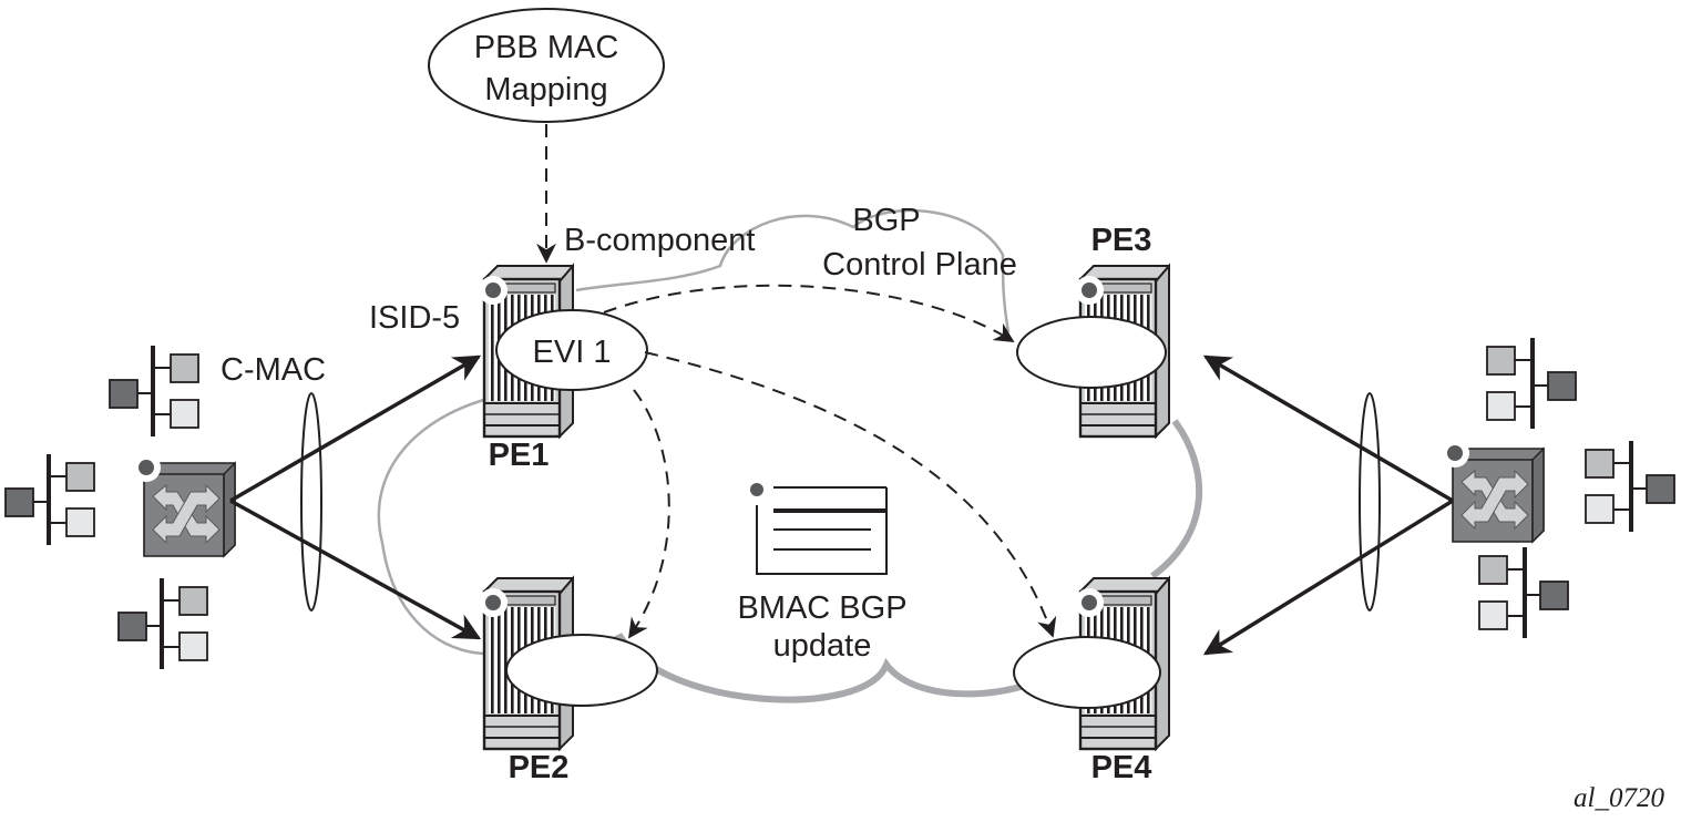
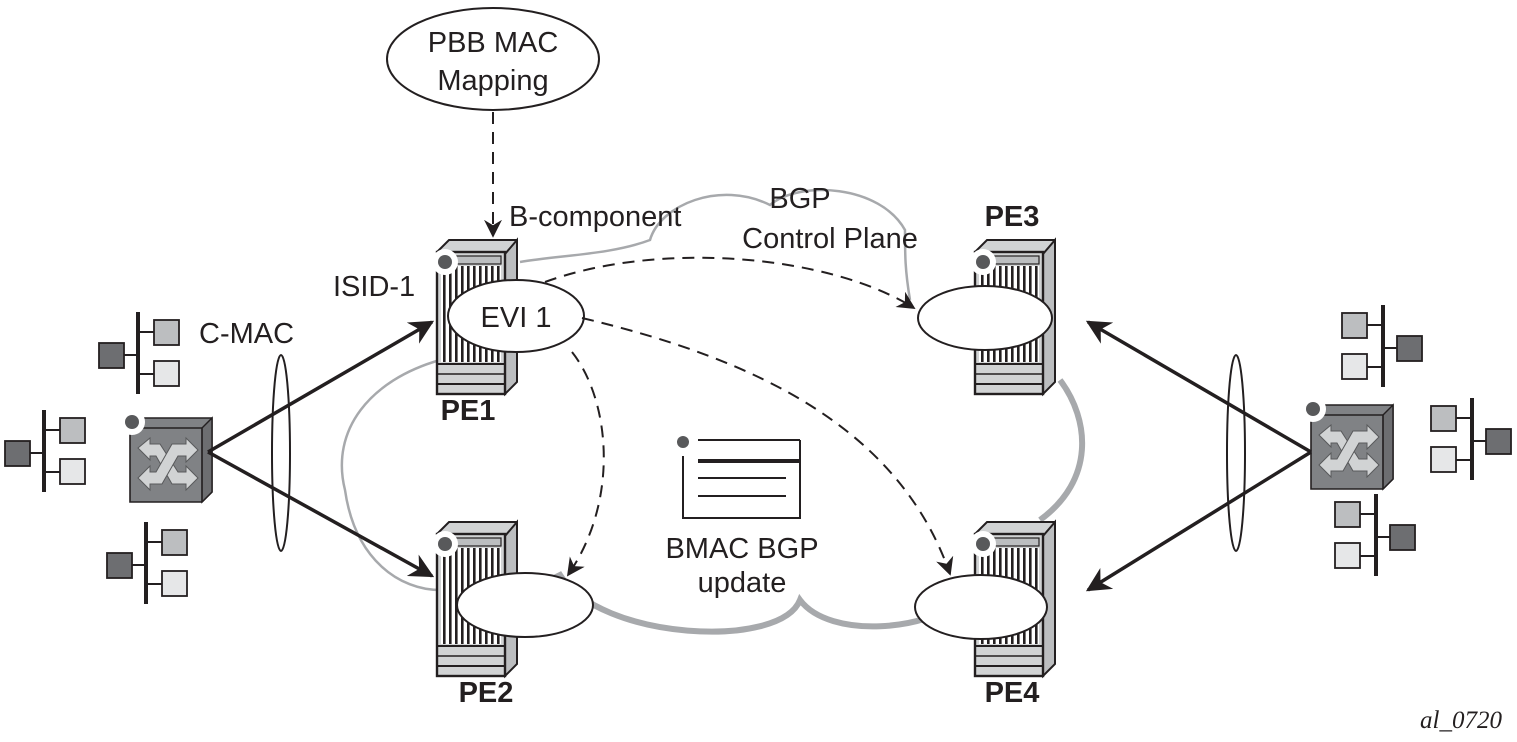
  PBB MAC
  Mapping
  B-component
  BGP
  Control Plane
- ISID-5
+ ISID-1
  C-MAC
  EVI 1
  PE1
  PE2
  PE3
  PE4
  BMAC BGP
  update
  al_0720
